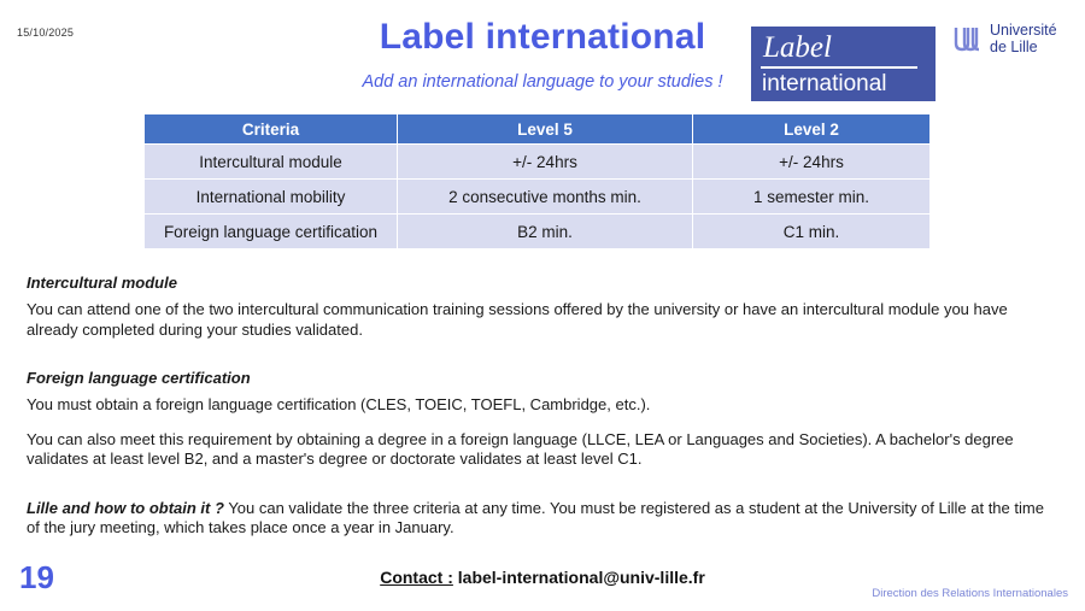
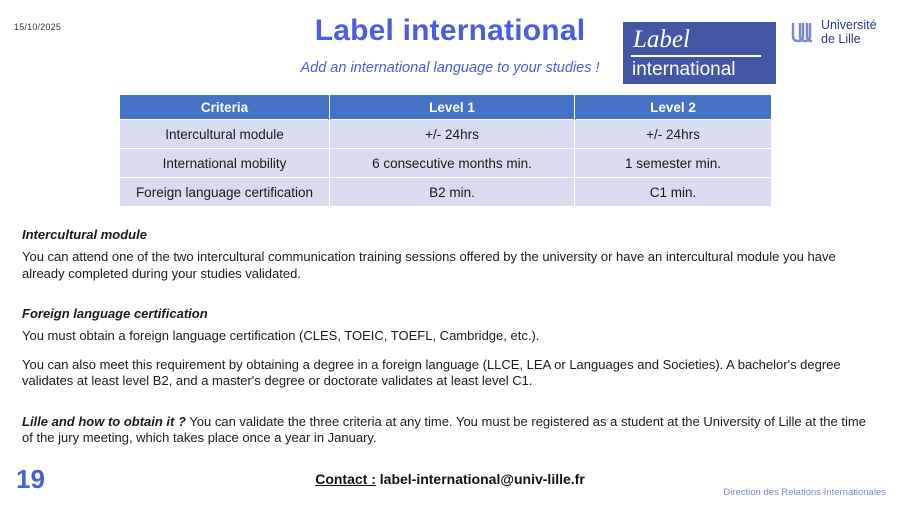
  15/10/2025
  Label international
  Add an international language to your studies !
  Label
  international
  Université
  de Lille
- Criteria	Level 5	Level 2
+ Criteria	Level 1	Level 2
  Intercultural module	+/- 24hrs	+/- 24hrs
- International mobility	2 consecutive months min.	1 semester min.
+ International mobility	6 consecutive months min.	1 semester min.
  Foreign language certification	B2 min.	C1 min.
  Intercultural module
  You can attend one of the two intercultural communication training sessions offered by the university or have an intercultural module you have already completed during your studies validated.
  Foreign language certification
  You must obtain a foreign language certification (CLES, TOEIC, TOEFL, Cambridge, etc.).
  You can also meet this requirement by obtaining a degree in a foreign language (LLCE, LEA or Languages and Societies). A bachelor's degree validates at least level B2, and a master's degree or doctorate validates at least level C1.
  Lille and how to obtain it ? You can validate the three criteria at any time. You must be registered as a student at the University of Lille at the time of the jury meeting, which takes place once a year in January.
  19
  Contact : label-international@univ-lille.fr
  Direction des Relations Internationales
